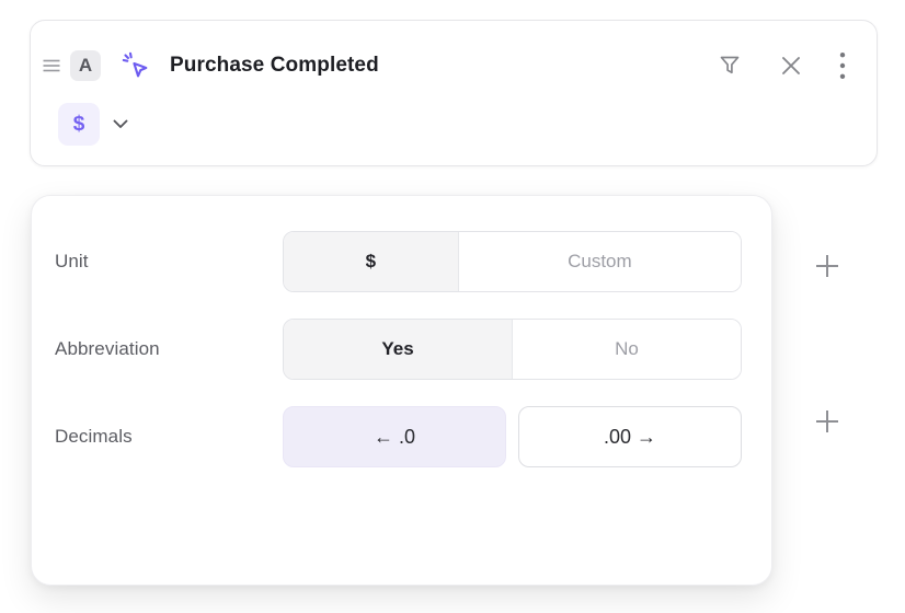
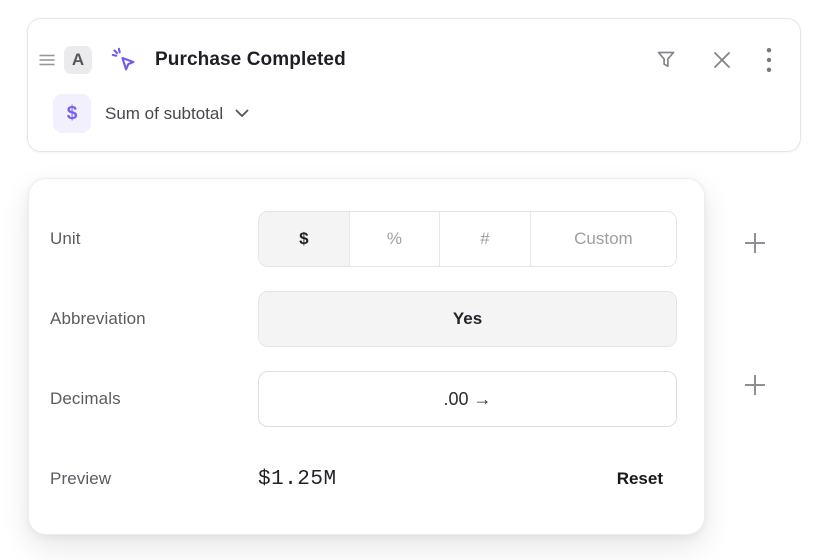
  A
  Purchase Completed
  $
+ Sum of subtotal
  Unit
  $
+ %
+ #
  Custom
  Abbreviation
  Yes
- No
  Decimals
- ← .0
  .00 →
+ Preview
+ $1.25M
+ Reset
